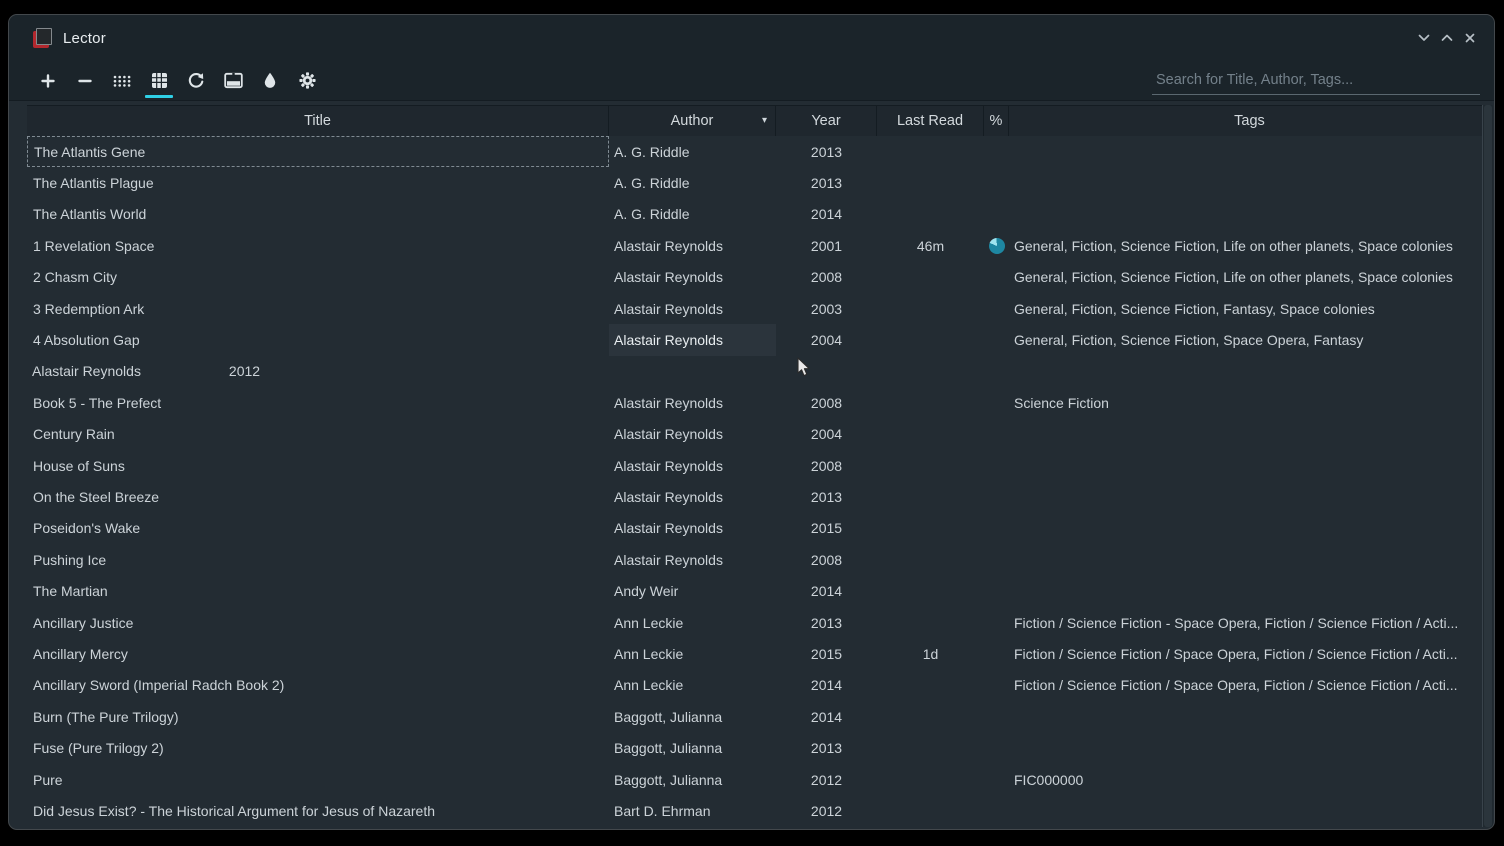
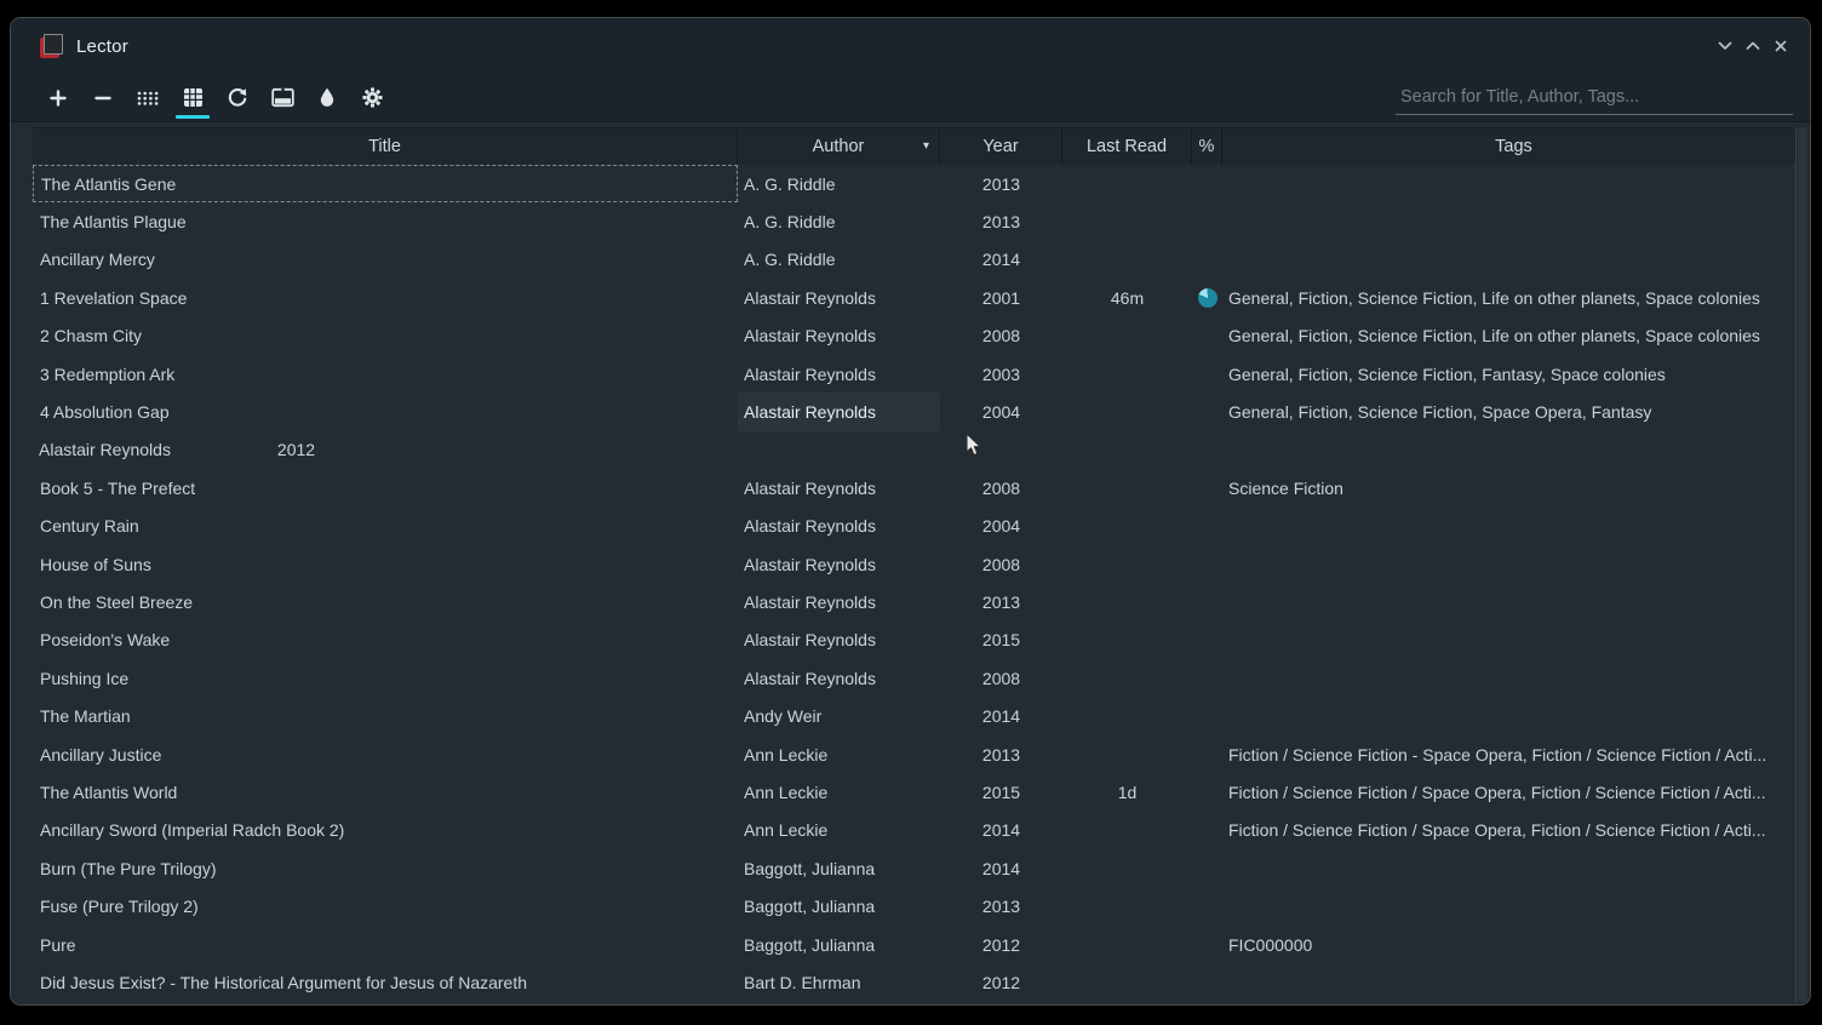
  Lector
  Search for Title, Author, Tags...
  Title
  Author
  ▾
  Year
  Last Read
  %
  Tags
  The Atlantis Gene
  A. G. Riddle
  2013
  The Atlantis Plague
  A. G. Riddle
  2013
- The Atlantis World
+ Ancillary Mercy
  A. G. Riddle
  2014
  1 Revelation Space
  Alastair Reynolds
  2001
  46m
  General, Fiction, Science Fiction, Life on other planets, Space colonies
  2 Chasm City
  Alastair Reynolds
  2008
  General, Fiction, Science Fiction, Life on other planets, Space colonies
  3 Redemption Ark
  Alastair Reynolds
  2003
  General, Fiction, Science Fiction, Fantasy, Space colonies
  4 Absolution Gap
  Alastair Reynolds
  2004
  General, Fiction, Science Fiction, Space Opera, Fantasy
  Alastair Reynolds
  2012
  Book 5 - The Prefect
  Alastair Reynolds
  2008
  Science Fiction
  Century Rain
  Alastair Reynolds
  2004
  House of Suns
  Alastair Reynolds
  2008
  On the Steel Breeze
  Alastair Reynolds
  2013
  Poseidon's Wake
  Alastair Reynolds
  2015
  Pushing Ice
  Alastair Reynolds
  2008
  The Martian
  Andy Weir
  2014
  Ancillary Justice
  Ann Leckie
  2013
  Fiction / Science Fiction - Space Opera, Fiction / Science Fiction / Acti...
- Ancillary Mercy
+ The Atlantis World
  Ann Leckie
  2015
  1d
  Fiction / Science Fiction / Space Opera, Fiction / Science Fiction / Acti...
  Ancillary Sword (Imperial Radch Book 2)
  Ann Leckie
  2014
  Fiction / Science Fiction / Space Opera, Fiction / Science Fiction / Acti...
  Burn (The Pure Trilogy)
  Baggott, Julianna
  2014
  Fuse (Pure Trilogy 2)
  Baggott, Julianna
  2013
  Pure
  Baggott, Julianna
  2012
  FIC000000
  Did Jesus Exist? - The Historical Argument for Jesus of Nazareth
  Bart D. Ehrman
  2012
